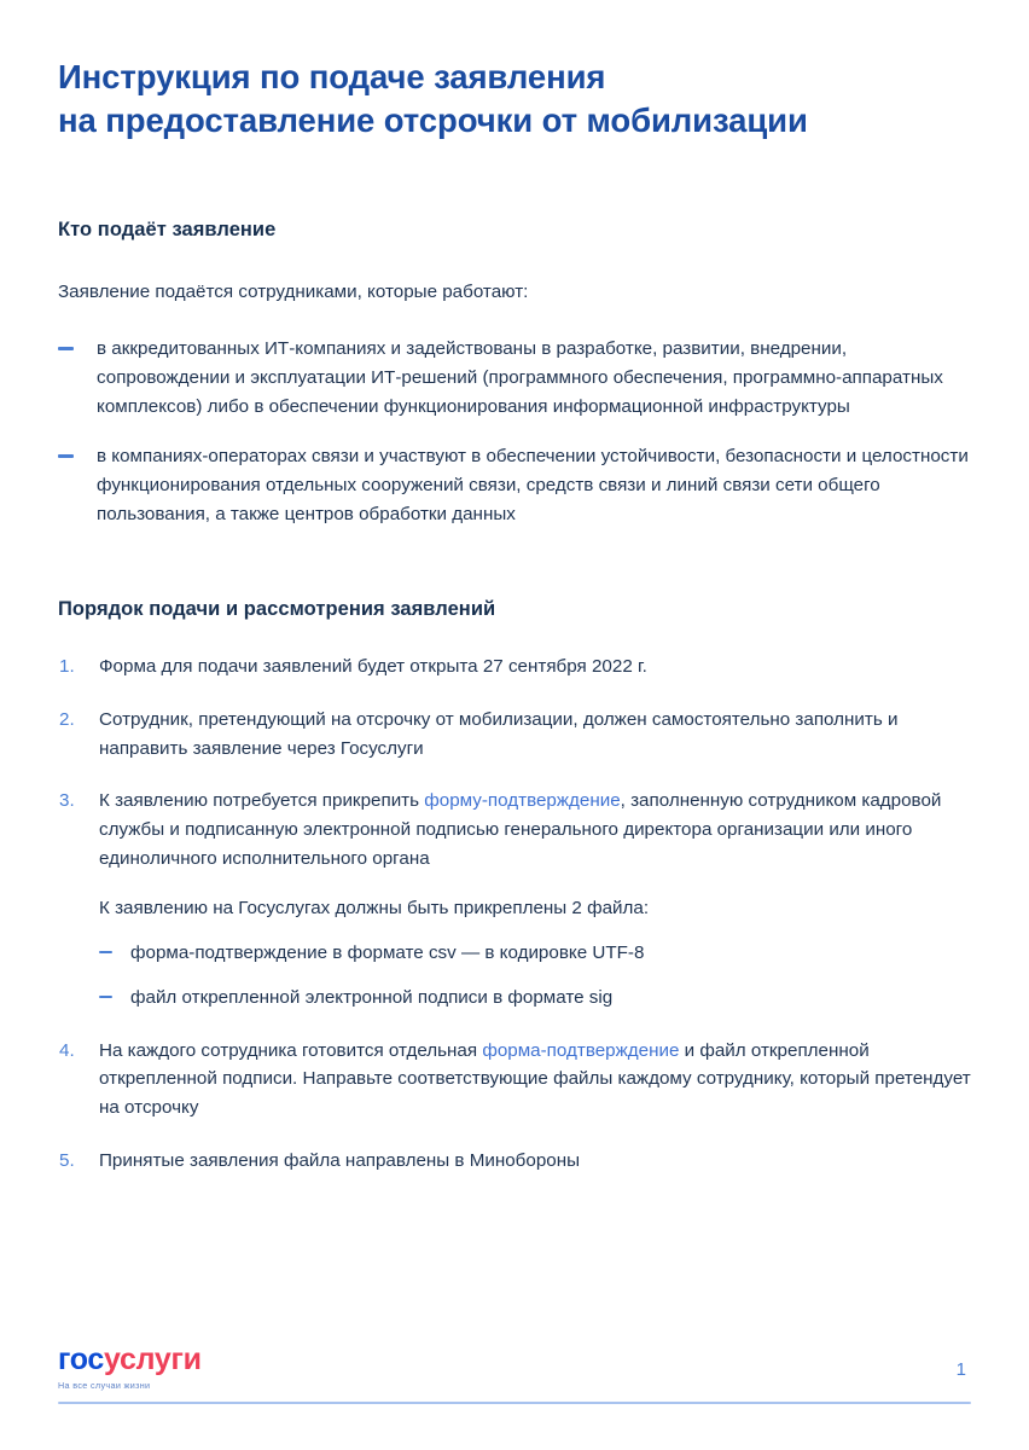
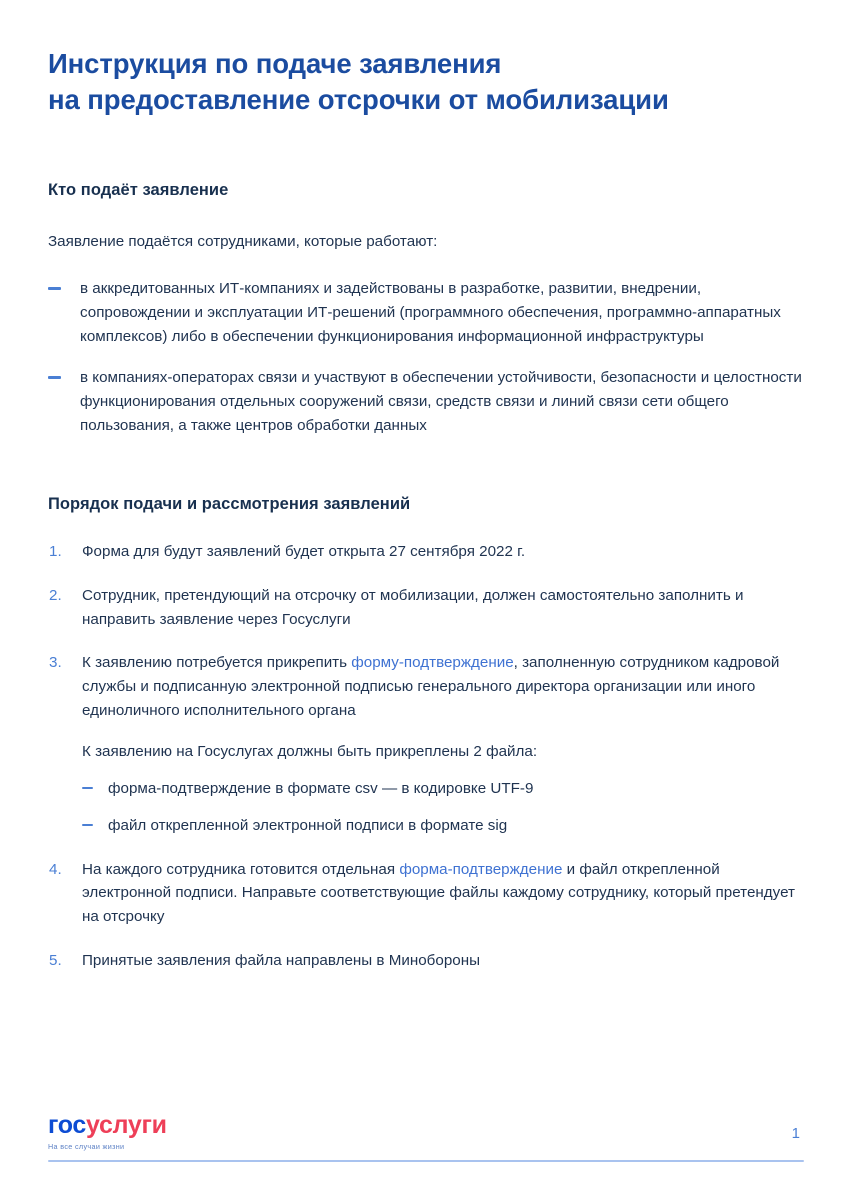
  Инструкция по подаче заявления
  на предоставление отсрочки от мобилизации
  Кто подаёт заявление
  Заявление подаётся сотрудниками, которые работают:
  в аккредитованных ИТ-компаниях и задействованы в разработке, развитии, внедрении, сопровождении и эксплуатации ИТ-решений (программного обеспечения, программно-аппаратных комплексов) либо в обеспечении функционирования информационной инфраструктуры
  в компаниях-операторах связи и участвуют в обеспечении устойчивости, безопасности и целостности функционирования отдельных сооружений связи, средств связи и линий связи сети общего пользования, а также центров обработки данных
  Порядок подачи и рассмотрения заявлений
  1.
- Форма для подачи заявлений будет открыта 27 сентября 2022 г.
+ Форма для будут заявлений будет открыта 27 сентября 2022 г.
  2.
  Сотрудник, претендующий на отсрочку от мобилизации, должен самостоятельно заполнить и направить заявление через Госуслуги
  3.
  К заявлению потребуется прикрепить форму-подтверждение, заполненную сотрудником кадровой службы и подписанную электронной подписью генерального директора организации или иного единоличного исполнительного органа
  К заявлению на Госуслугах должны быть прикреплены 2 файла:
- форма-подтверждение в формате csv — в кодировке UTF-8
+ форма-подтверждение в формате csv — в кодировке UTF-9
  файл открепленной электронной подписи в формате sig
  4.
- На каждого сотрудника готовится отдельная форма-подтверждение и файл открепленной открепленной подписи. Направьте соответствующие файлы каждому сотруднику, который претендует на отсрочку
+ На каждого сотрудника готовится отдельная форма-подтверждение и файл открепленной электронной подписи. Направьте соответствующие файлы каждому сотруднику, который претендует на отсрочку
  5.
  Принятые заявления файла направлены в Минобороны
  госуслуги
  На все случаи жизни
  1
